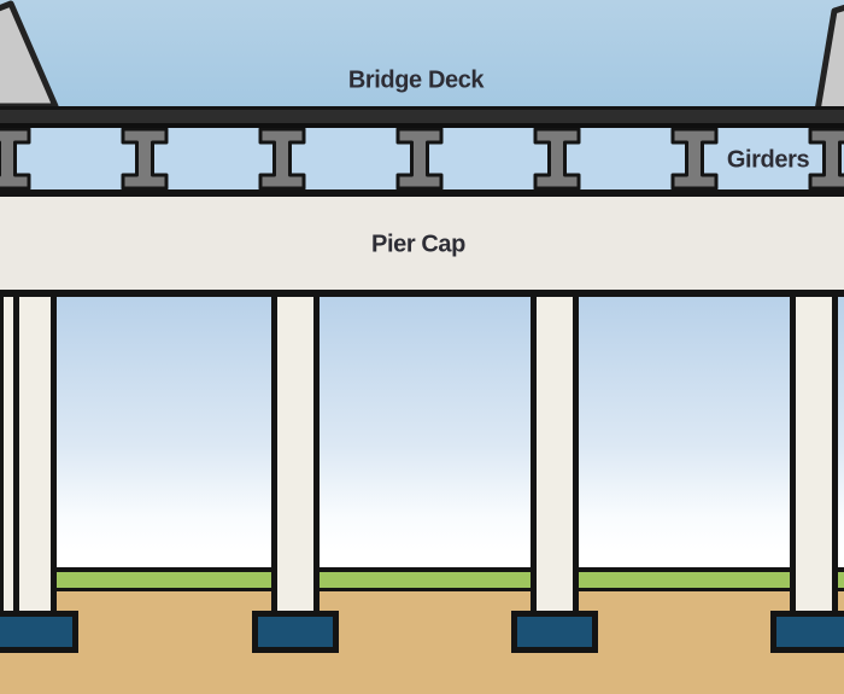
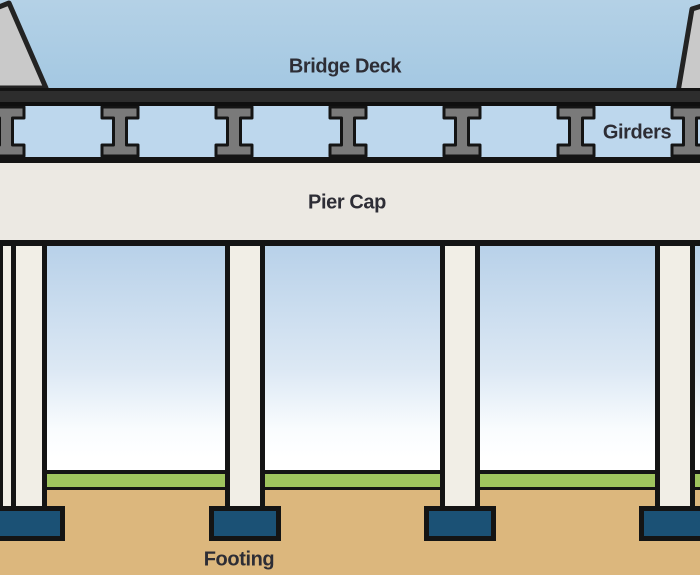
  Bridge Deck
  Girders
  Pier Cap
+ Footing
